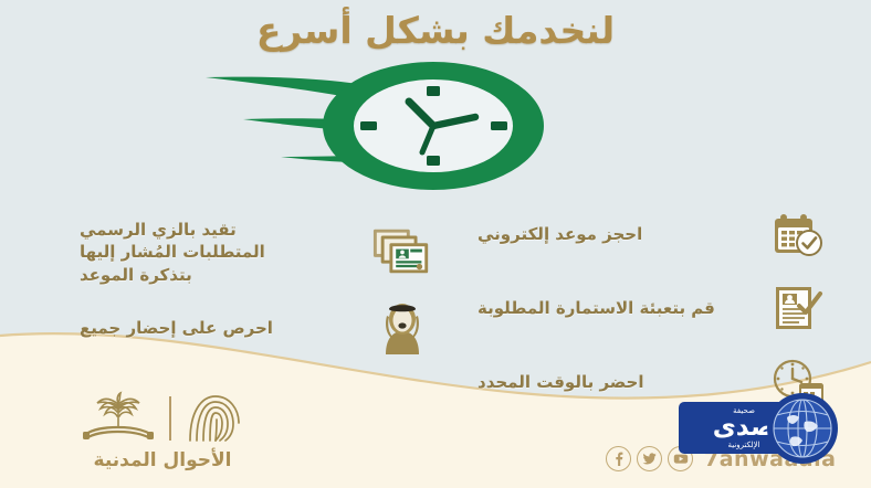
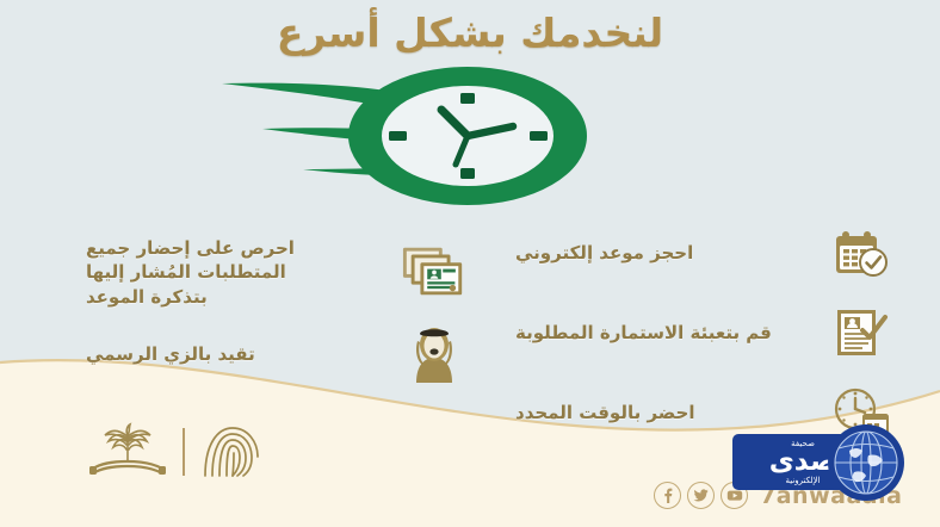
  لنخدمك بشكل أسرع
  احجز موعد إلكتروني
  قم بتعبئة الاستمارة المطلوبة
  احضر بالوقت المحدد
- تقيد بالزي الرسمي
+ احرص على إحضار جميع
  المتطلبات المُشار إليها
  بتذكرة الموعد
- احرص على إحضار جميع
+ تقيد بالزي الرسمي
- الأحوال المدنية
  صحيفة
  صدى
  الإلكترونية
